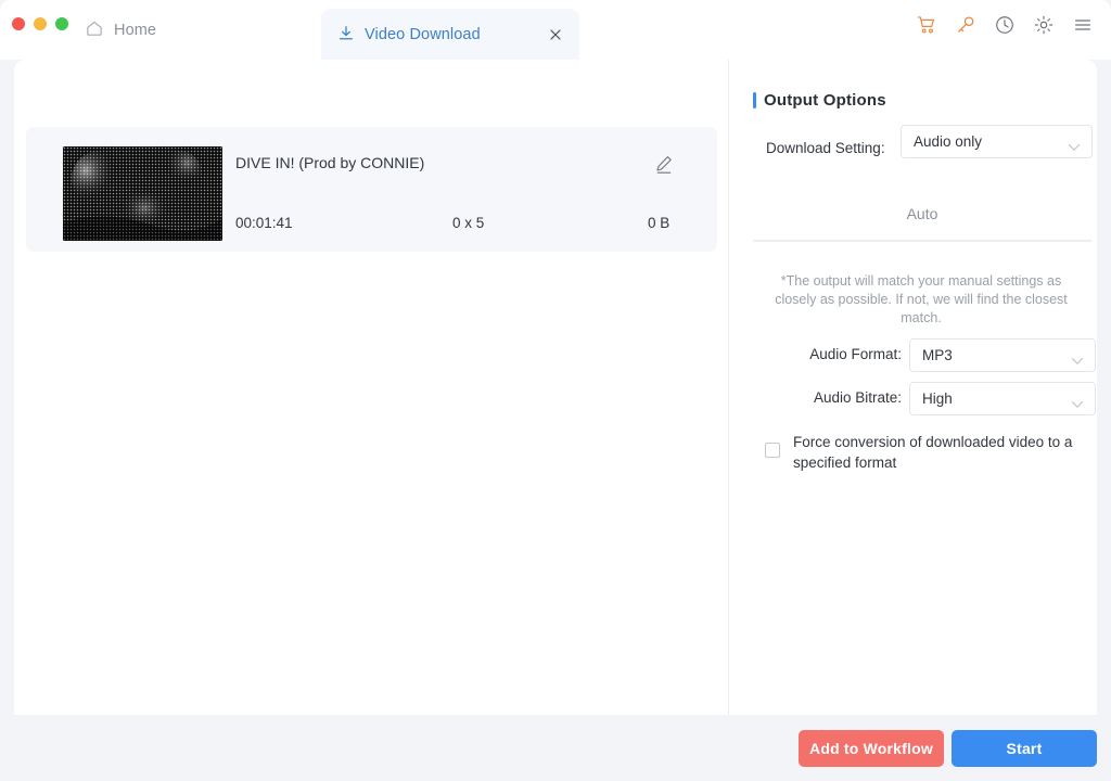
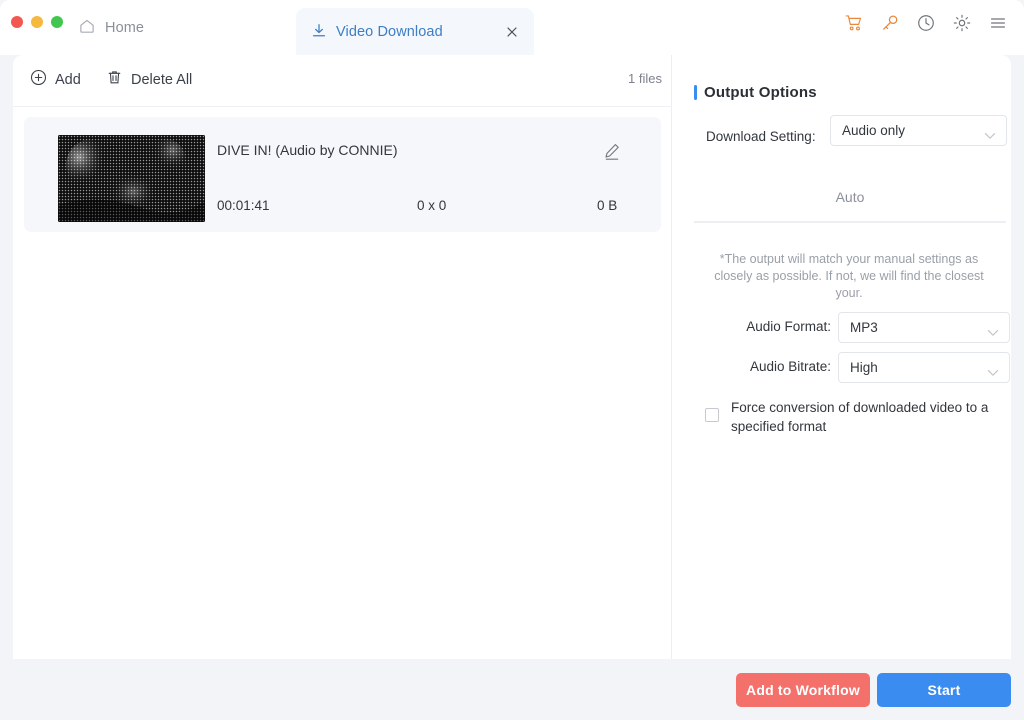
  Home
  Video Download
+ Add
+ Delete All
+ 1 files
- DIVE IN! (Prod by CONNIE)
+ DIVE IN! (Audio by CONNIE)
  00:01:41
- 0 x 5
+ 0 x 0
  0 B
  Output Options
  Download Setting:
  Audio only
  Auto
- *The output will match your manual settings as closely as possible. If not, we will find the closest match.
+ *The output will match your manual settings as closely as possible. If not, we will find the closest your.
  Audio Format:
  MP3
  Audio Bitrate:
  High
  Force conversion of downloaded video to a specified format
  Add to Workflow
  Start
